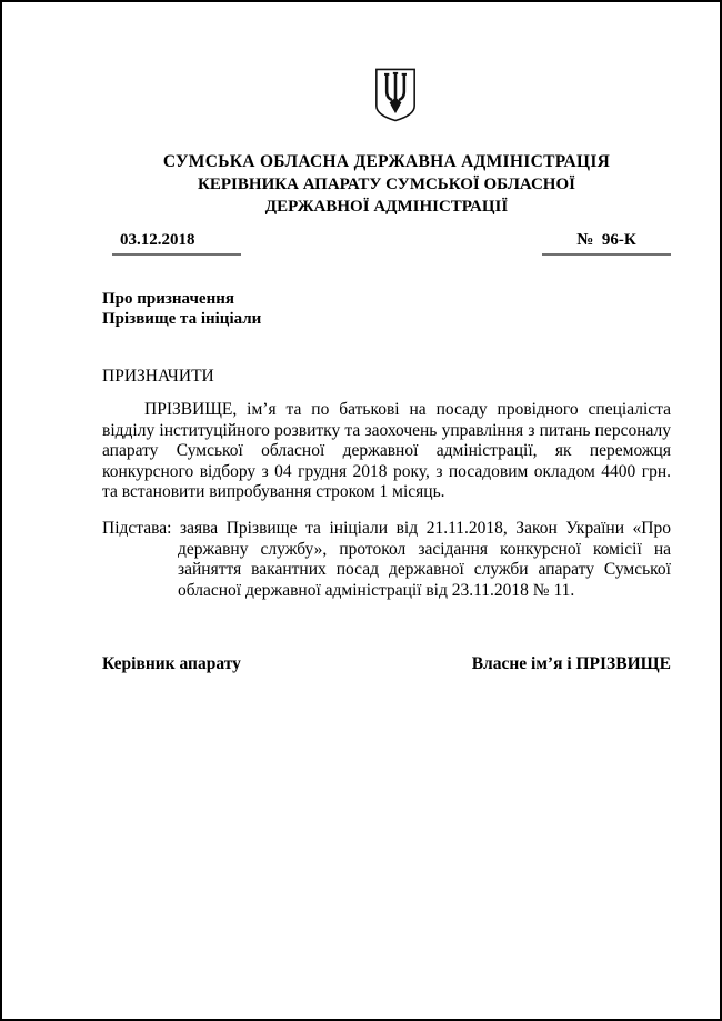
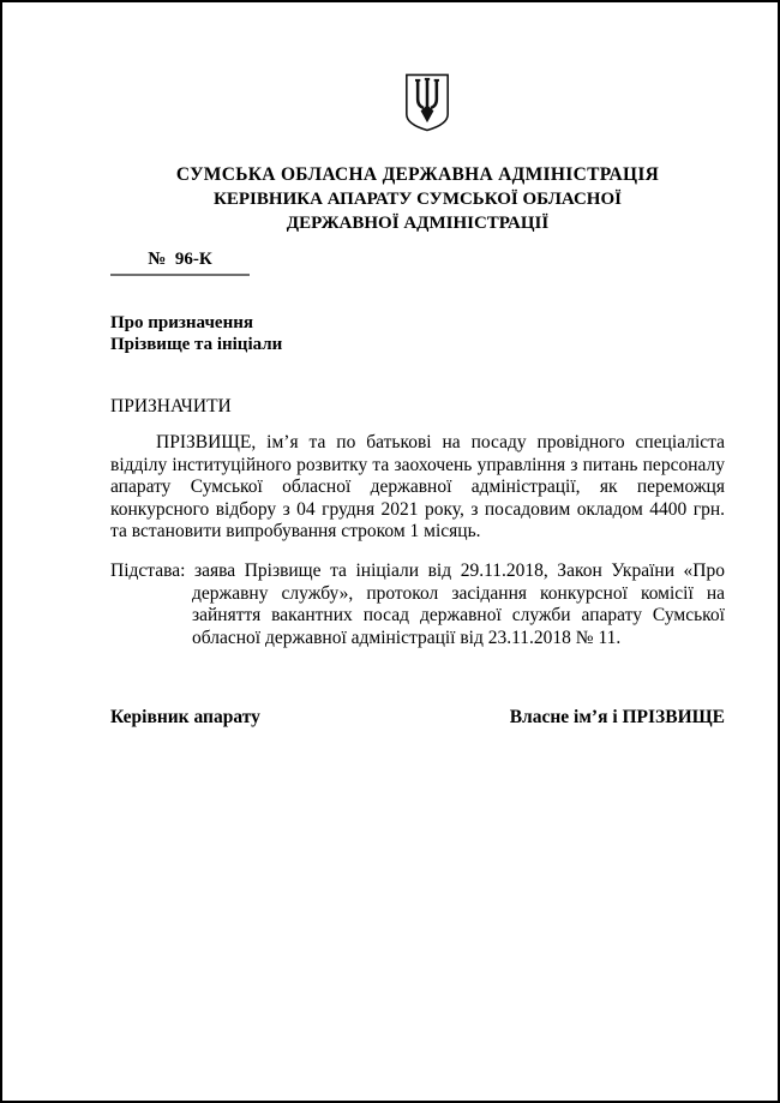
  СУМСЬКА ОБЛАСНА ДЕРЖАВНА АДМІНІСТРАЦІЯ
  КЕРІВНИКА АПАРАТУ СУМСЬКОЇ ОБЛАСНОЇ
  ДЕРЖАВНОЇ АДМІНІСТРАЦІЇ
- 03.12.2018
  № 96-К
  Про призначення
  Прізвище та ініціали
  ПРИЗНАЧИТИ
- ПРІЗВИЩЕ, ім’я та по батькові на посаду провідного спеціаліста відділу інституційного розвитку та заохочень управління з питань персоналу апарату Сумської обласної державної адміністрації, як переможця конкурсного відбору з 04 грудня 2018 року, з посадовим окладом 4400 грн. та встановити випробування строком 1 місяць.
+ ПРІЗВИЩЕ, ім’я та по батькові на посаду провідного спеціаліста відділу інституційного розвитку та заохочень управління з питань персоналу апарату Сумської обласної державної адміністрації, як переможця конкурсного відбору з 04 грудня 2021 року, з посадовим окладом 4400 грн. та встановити випробування строком 1 місяць.
- Підстава: заява Прізвище та ініціали від 21.11.2018, Закон України «Про державну службу», протокол засідання конкурсної комісії на зайняття вакантних посад державної служби апарату Сумської обласної державної адміністрації від 23.11.2018 № 11.
+ Підстава: заява Прізвище та ініціали від 29.11.2018, Закон України «Про державну службу», протокол засідання конкурсної комісії на зайняття вакантних посад державної служби апарату Сумської обласної державної адміністрації від 23.11.2018 № 11.
  Керівник апарату
  Власне ім’я і ПРІЗВИЩЕ
